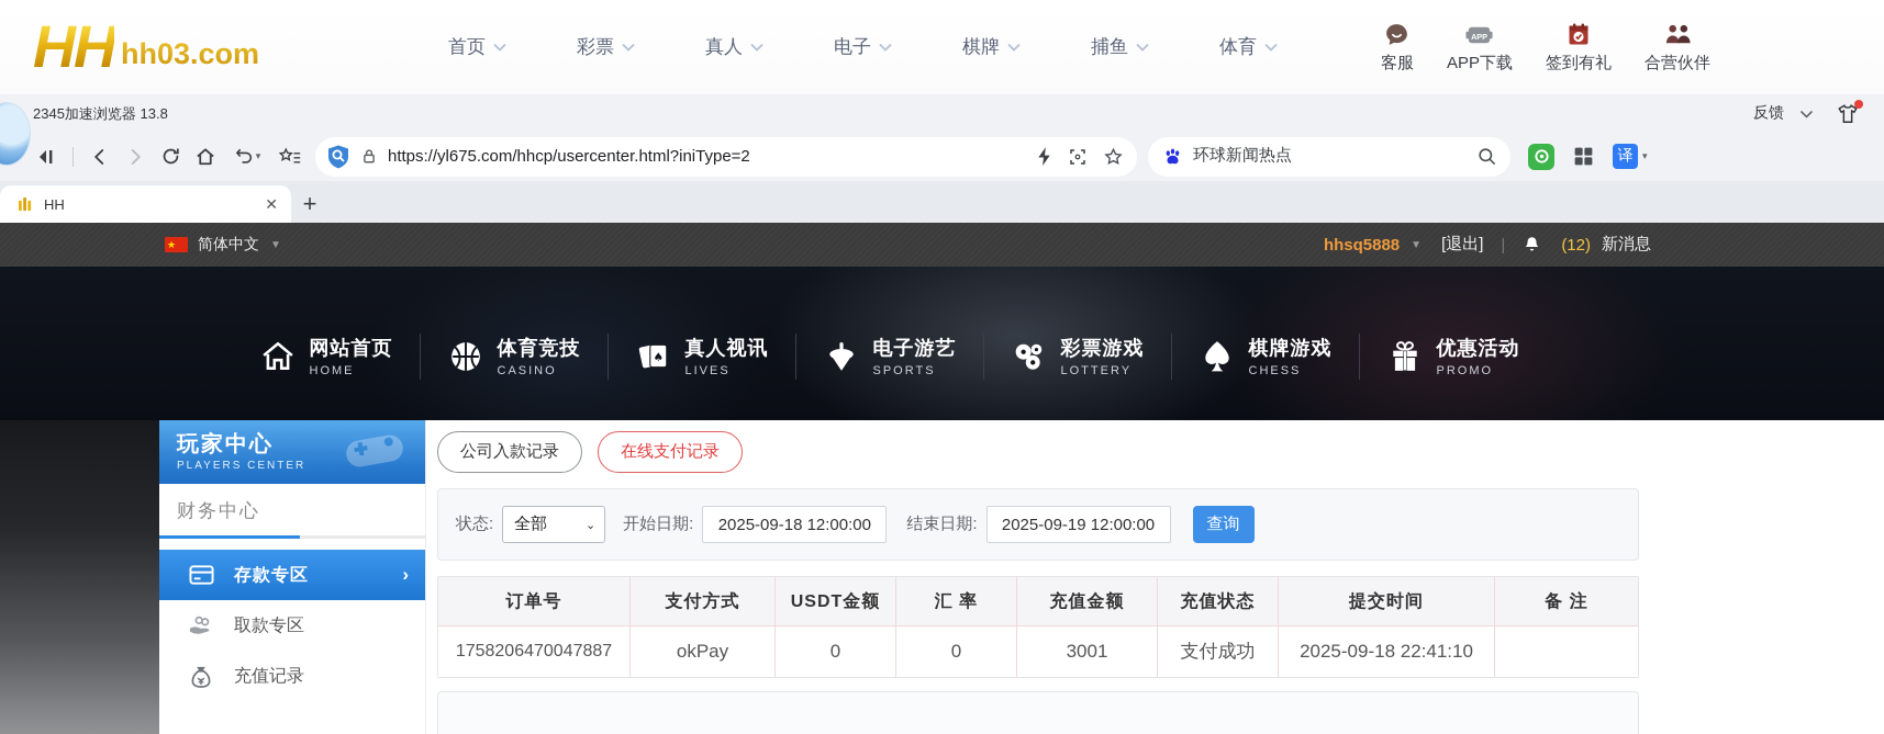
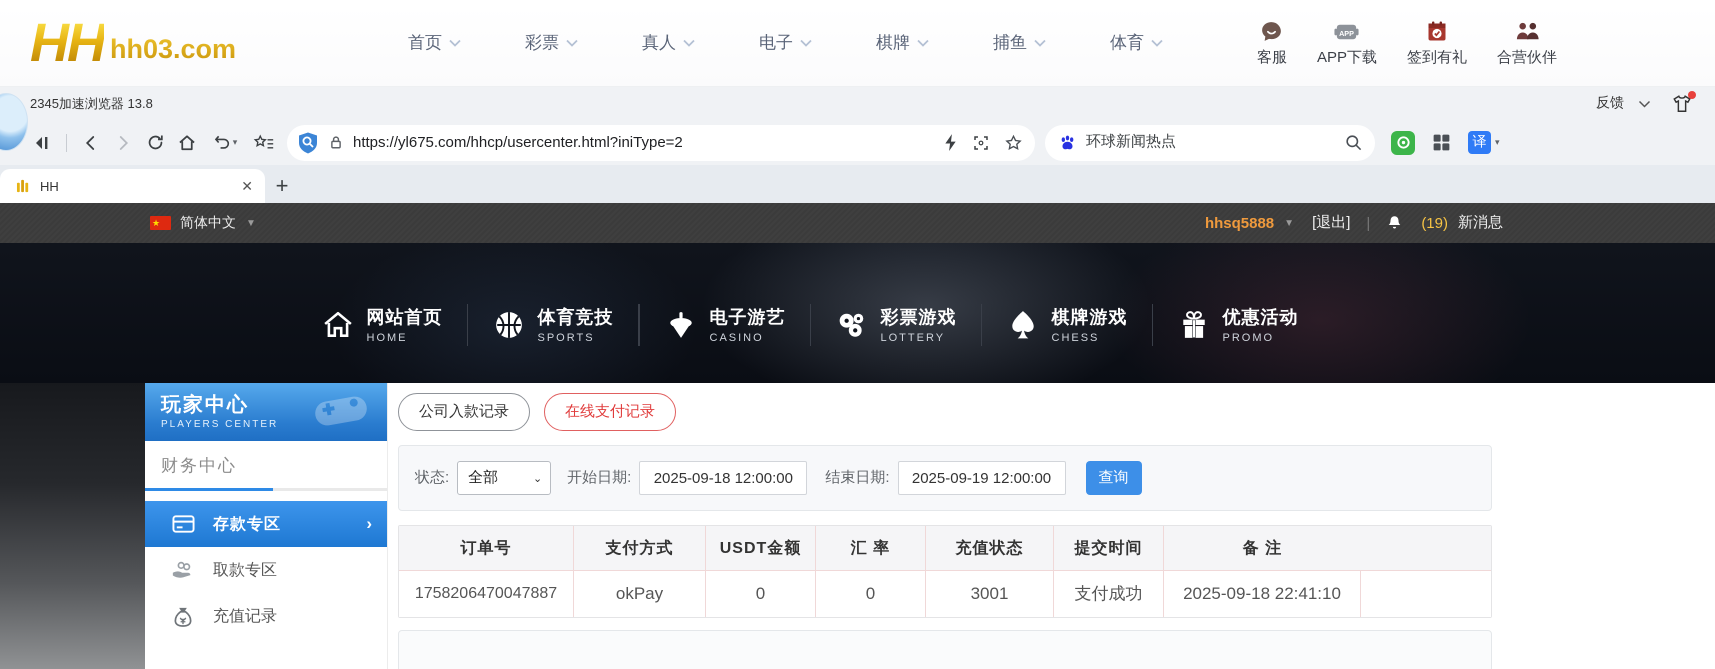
  HH
  hh03.com
  首页
  彩票
  真人
  电子
  棋牌
  捕鱼
  体育
  客服
  APP
  APP下载
  签到有礼
  合营伙伴
  2345加速浏览器 13.8
  反馈
  ▾
  https://yl675.com/hhcp/usercenter.html?iniType=2
  环球新闻热点
  译
  ▾
  HH
  ✕
  +
  ★
  简体中文
  ▼
  hhsq5888
  ▼
  [退出]
  |
- (12)
+ (19)
  新消息
  网站首页
  HOME
  体育竞技
- CASINO
+ SPORTS
- ♠
- 真人视讯
- LIVES
  电子游艺
- SPORTS
+ CASINO
  彩票游戏
  LOTTERY
  棋牌游戏
  CHESS
  优惠活动
  PROMO
  玩家中心
  PLAYERS CENTER
  财务中心
  存款专区
  ›
  取款专区
  充值记录
  公司入款记录
  在线支付记录
  状态:
  全部
  ⌄
  开始日期:
  2025-09-18 12:00:00
  结束日期:
  2025-09-19 12:00:00
  查询
  订单号
  支付方式
  USDT金额
  汇 率
- 充值金额
  充值状态
  提交时间
  备 注
  1758206470047887
  okPay
  0
  0
  3001
  支付成功
  2025-09-18 22:41:10
